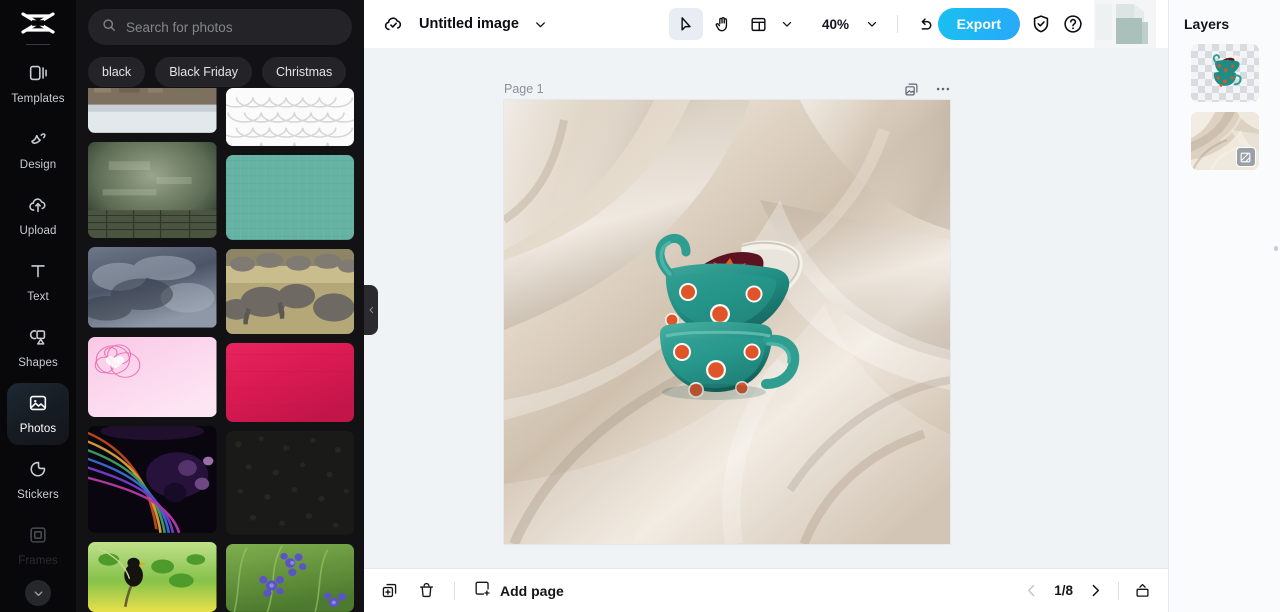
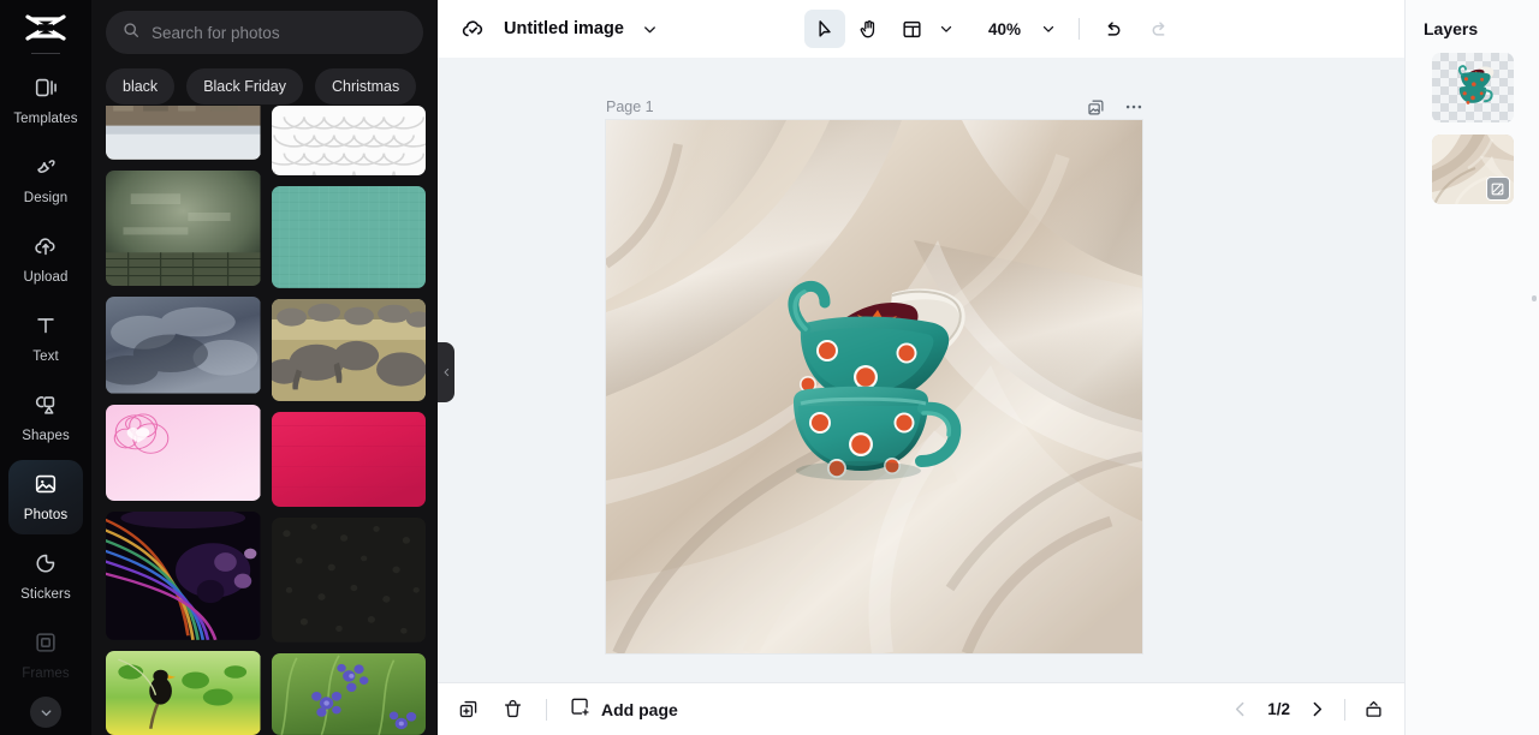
  Templates
  Design
  Upload
  Text
  Shapes
  Photos
  Stickers
  Search for photos
  black
  Black Friday
  Christmas
  Untitled image
  40%
- Export
  Page 1
  Add page
- 1/8
+ 1/2
  Layers
